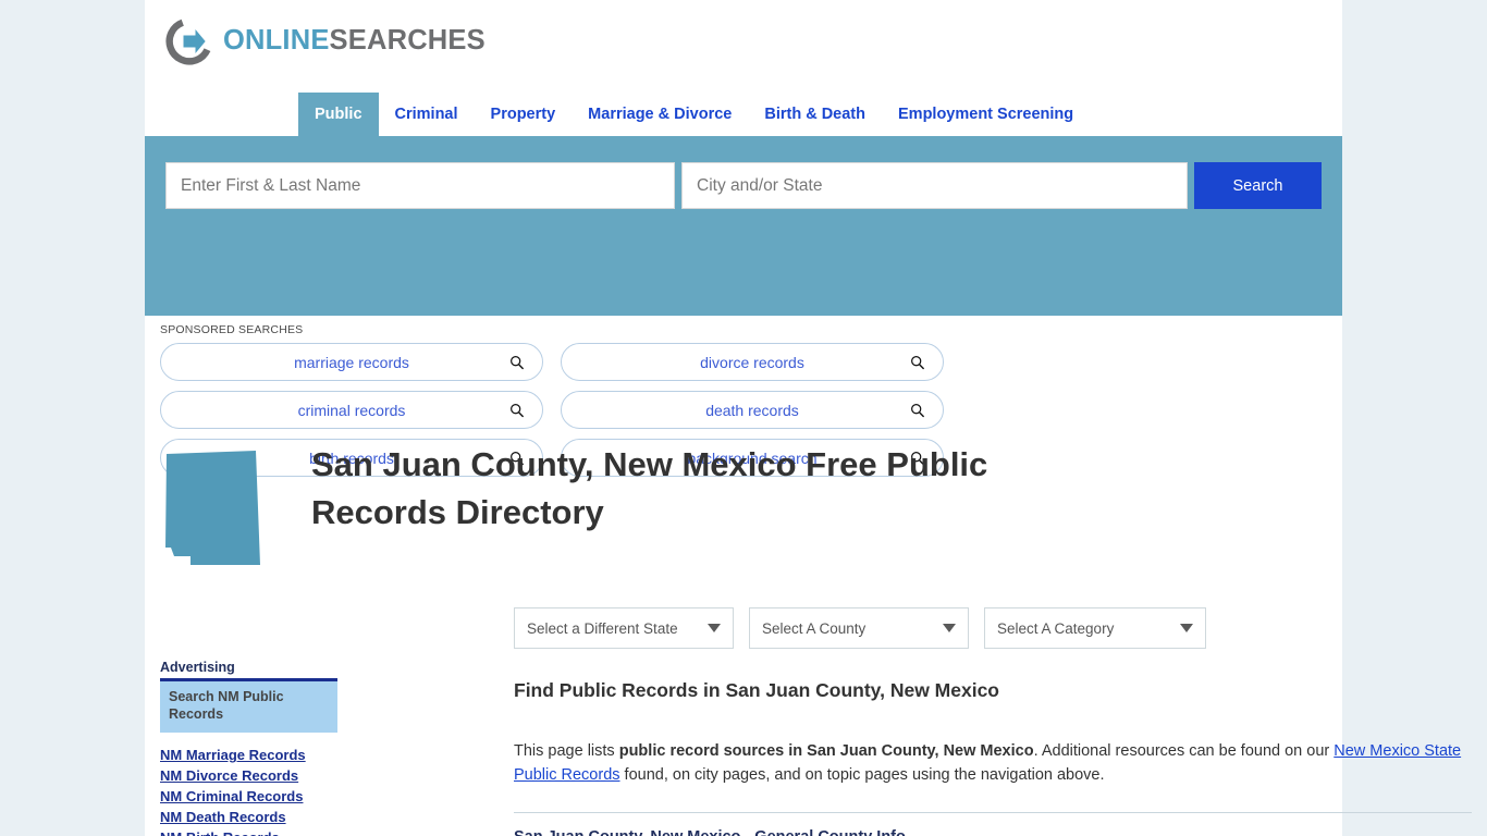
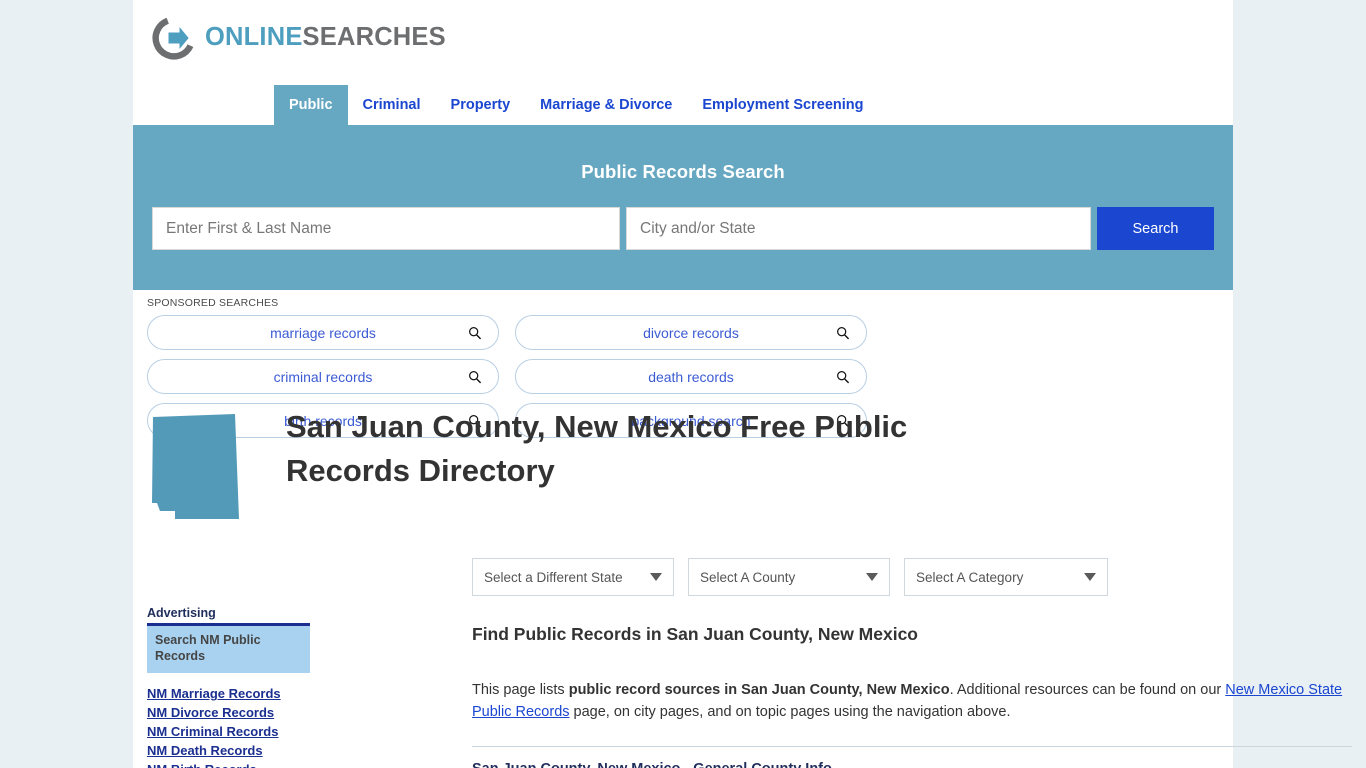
  ONLINESEARCHES
  Public
  Criminal
  Property
  Marriage & Divorce
- Birth & Death
  Employment Screening
+ Public Records Search
  Enter First & Last Name
  City and/or State
  Search
  SPONSORED SEARCHES
  marriage records
  divorce records
  criminal records
  death records
  birth records
  background search
  San Juan County, New Mexico Free Public Records Directory
  Select a Different State
  Select A County
  Select A Category
  Find Public Records in San Juan County, New Mexico
- This page lists public record sources in San Juan County, New Mexico. Additional resources can be found on our New Mexico State Public Records found, on city pages, and on topic pages using the navigation above.
+ This page lists public record sources in San Juan County, New Mexico. Additional resources can be found on our New Mexico State Public Records page, on city pages, and on topic pages using the navigation above.
  Advertising
  Search NM Public Records
  NM Marriage Records
  NM Divorce Records
  NM Criminal Records
  NM Death Records
